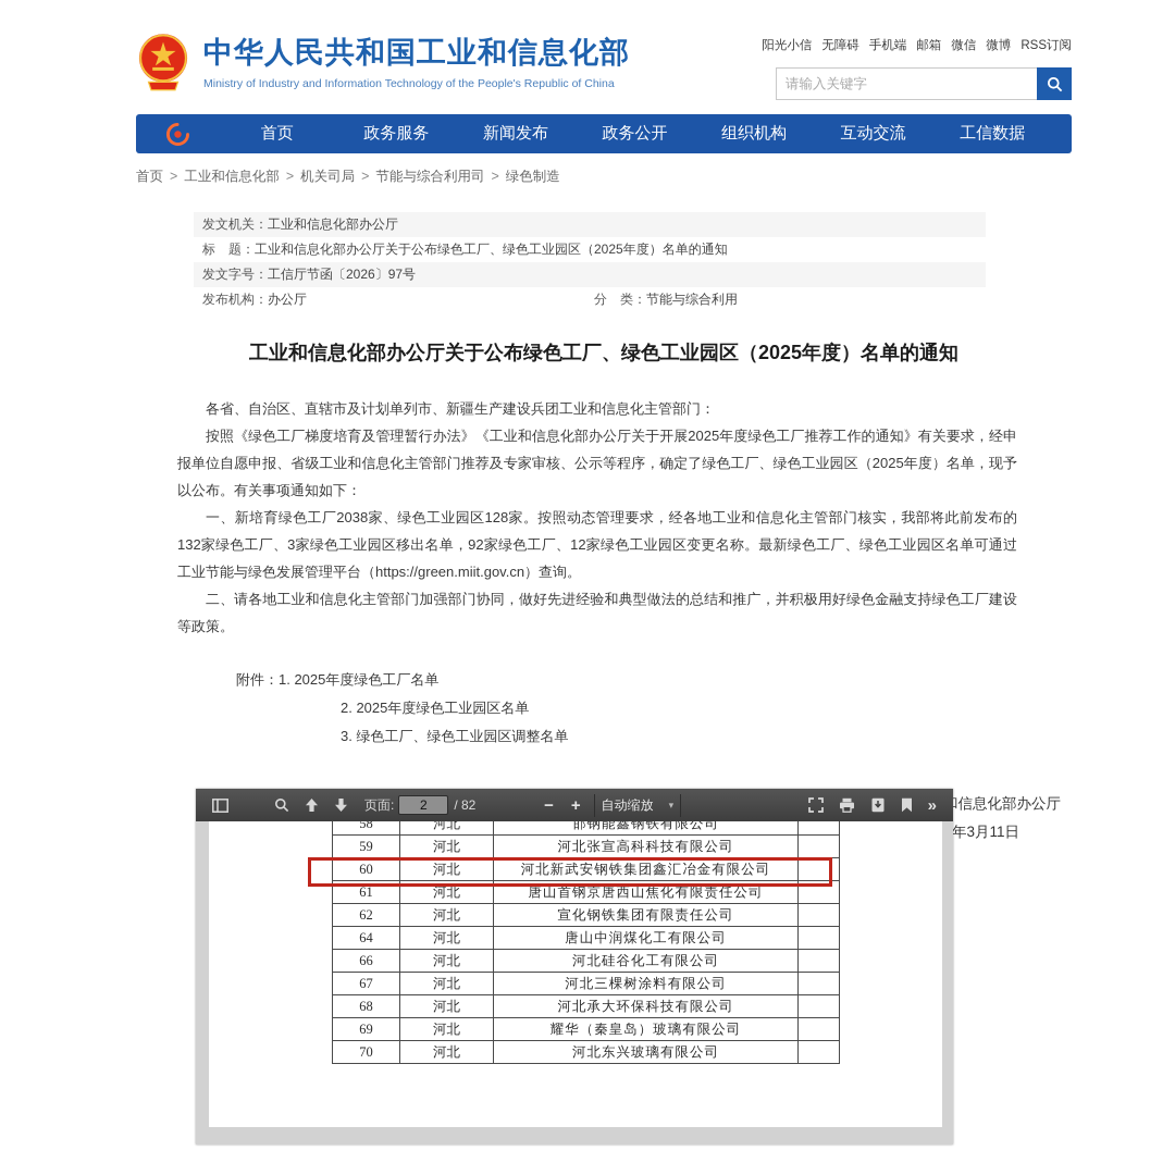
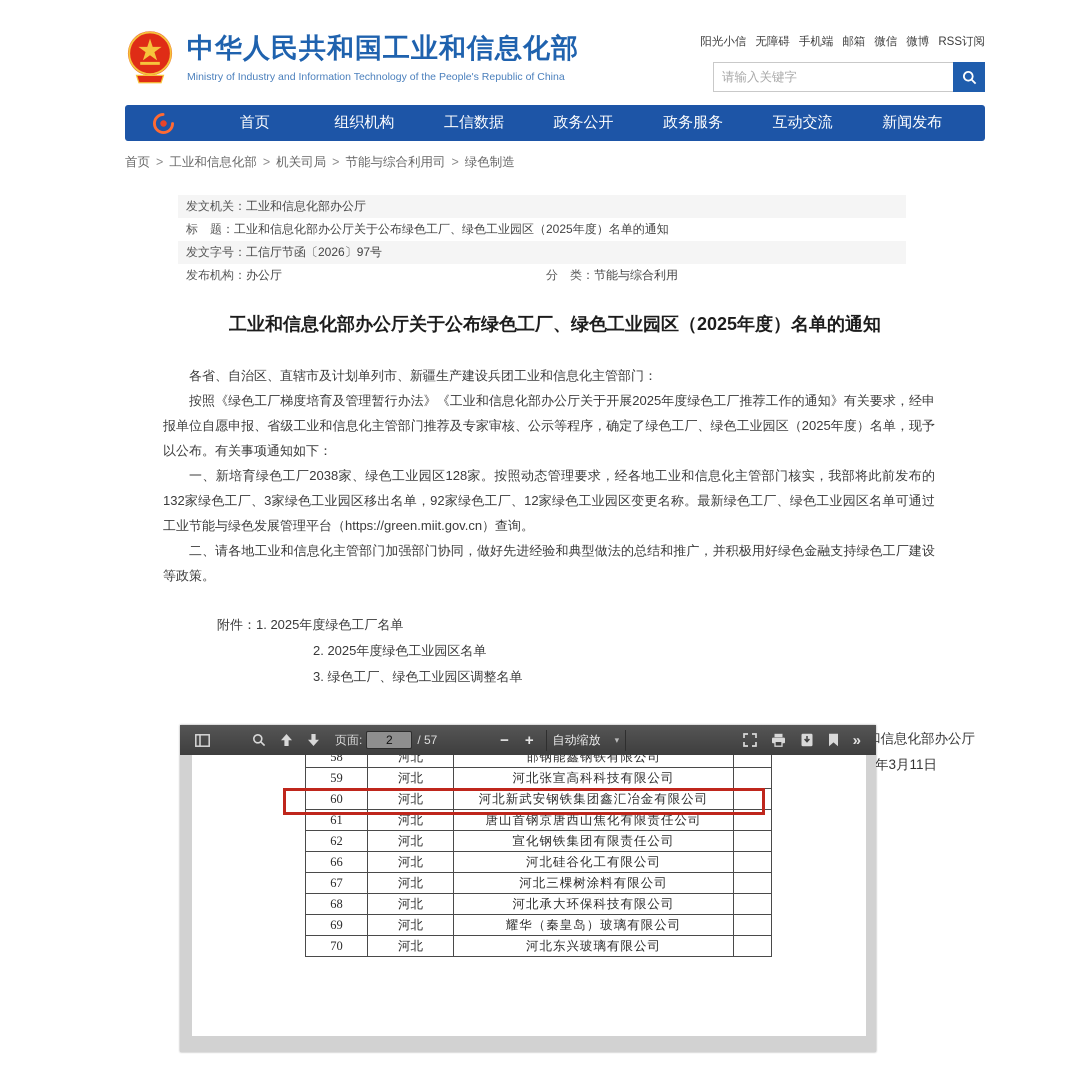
  中华人民共和国工业和信息化部
  Ministry of Industry and Information Technology of the People's Republic of China
  阳光小信
  无障碍
  手机端
  邮箱
  微信
  微博
  RSS订阅
  请输入关键字
  首页
- 政务服务
+ 组织机构
- 新闻发布
+ 工信数据
  政务公开
- 组织机构
+ 政务服务
  互动交流
- 工信数据
+ 新闻发布
  首页 > 工业和信息化部 > 机关司局 > 节能与综合利用司 > 绿色制造
  发文机关：
  工业和信息化部办公厅
  标 题：
  工业和信息化部办公厅关于公布绿色工厂、绿色工业园区（2025年度）名单的通知
  发文字号：
  工信厅节函〔2026〕97号
  发布机构：
  办公厅
  分 类：
  节能与综合利用
  工业和信息化部办公厅关于公布绿色工厂、绿色工业园区（2025年度）名单的通知
  各省、自治区、直辖市及计划单列市、新疆生产建设兵团工业和信息化主管部门：
  按照《绿色工厂梯度培育及管理暂行办法》《工业和信息化部办公厅关于开展2025年度绿色工厂推荐工作的通知》有关要求，经申报单位自愿申报、省级工业和信息化主管部门推荐及专家审核、公示等程序，确定了绿色工厂、绿色工业园区（2025年度）名单，现予以公布。有关事项通知如下：
  一、新培育绿色工厂2038家、绿色工业园区128家。按照动态管理要求，经各地工业和信息化主管部门核实，我部将此前发布的132家绿色工厂、3家绿色工业园区移出名单，92家绿色工厂、12家绿色工业园区变更名称。最新绿色工厂、绿色工业园区名单可通过工业节能与绿色发展管理平台（https://green.miit.gov.cn）查询。
  二、请各地工业和信息化主管部门加强部门协同，做好先进经验和典型做法的总结和推广，并积极用好绿色金融支持绿色工厂建设等政策。
  附件：1. 2025年度绿色工厂名单
  2. 2025年度绿色工业园区名单
  3. 绿色工厂、绿色工业园区调整名单
  信息化部办公厅
  页面:
  2
- / 82
+ / 57
  −
  +
  自动缩放
  ▾
  »
  58	河北	邯钢能鑫钢铁有限公司
  59	河北	河北张宣高科科技有限公司
  60	河北	河北新武安钢铁集团鑫汇冶金有限公司
  61	河北	唐山首钢京唐西山焦化有限责任公司
  62	河北	宣化钢铁集团有限责任公司
- 64	河北	唐山中润煤化工有限公司
  66	河北	河北硅谷化工有限公司
  67	河北	河北三棵树涂料有限公司
  68	河北	河北承大环保科技有限公司
  69	河北	耀华（秦皇岛）玻璃有限公司
  70	河北	河北东兴玻璃有限公司
